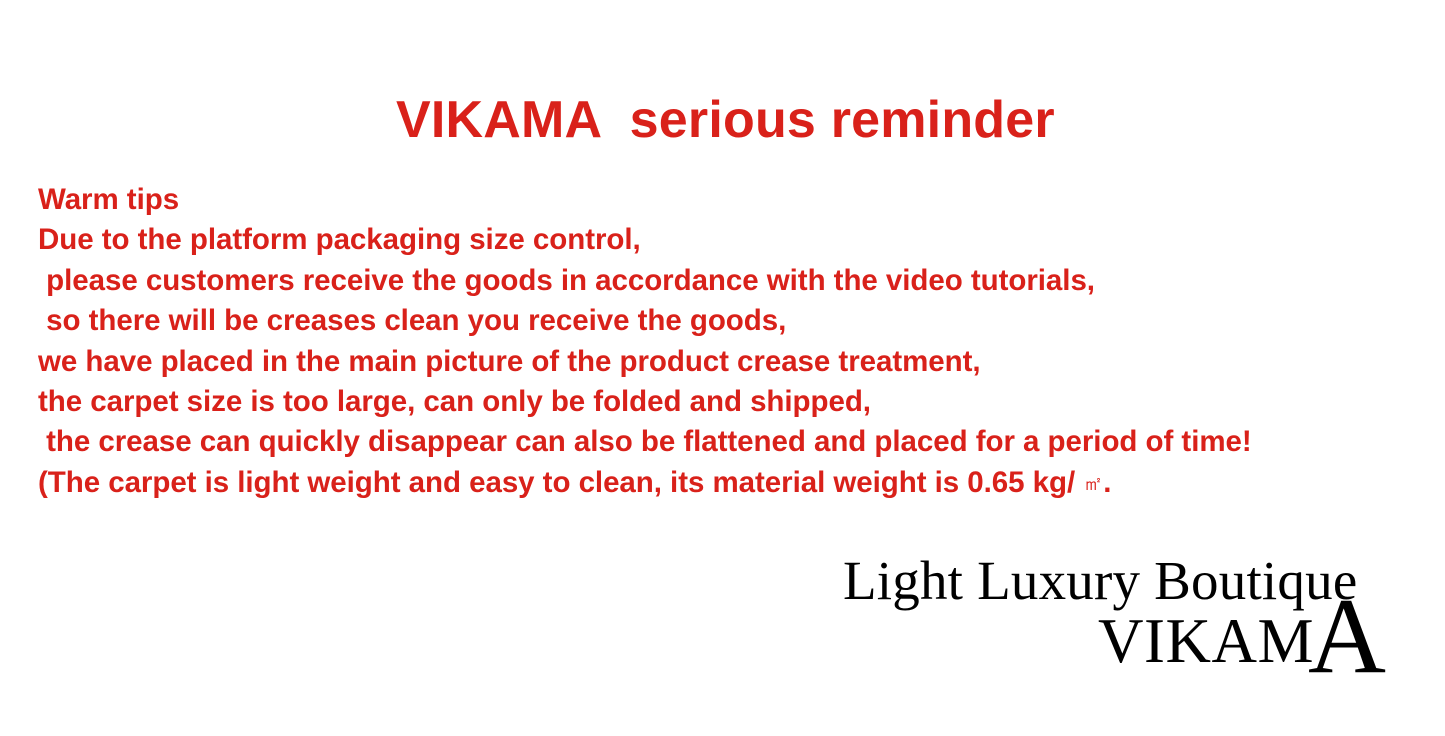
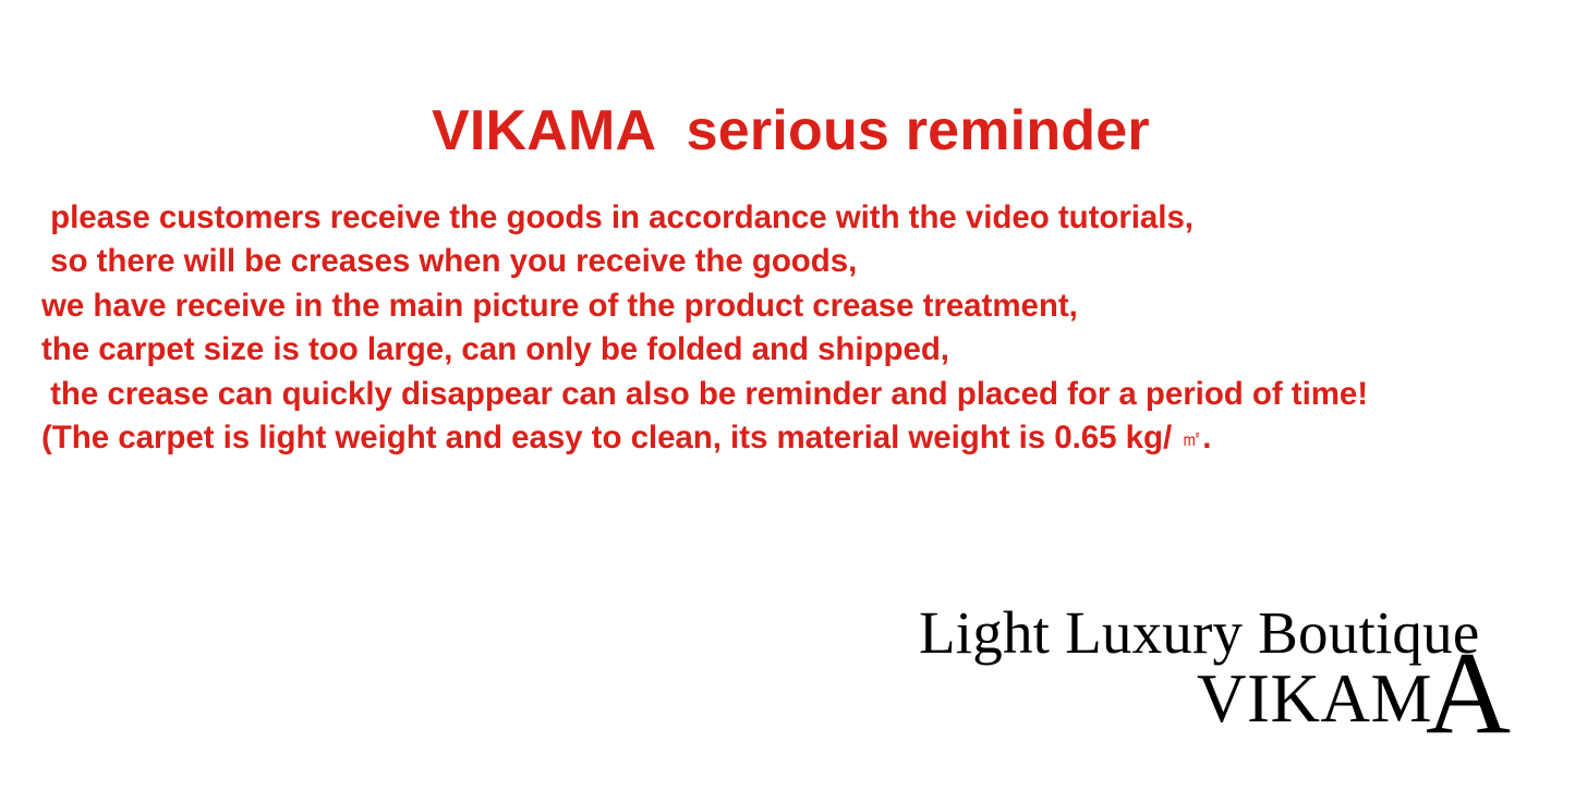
  VIKAMA serious reminder
- Warm tips
- Due to the platform packaging size control,
  please customers receive the goods in accordance with the video tutorials,
- so there will be creases clean you receive the goods,
+ so there will be creases when you receive the goods,
- we have placed in the main picture of the product crease treatment,
+ we have receive in the main picture of the product crease treatment,
  the carpet size is too large, can only be folded and shipped,
- the crease can quickly disappear can also be flattened and placed for a period of time!
+ the crease can quickly disappear can also be reminder and placed for a period of time!
  (The carpet is light weight and easy to clean, its material weight is 0.65 kg/ ㎡.
  Light Luxury Boutique
  VIKAM
  A
